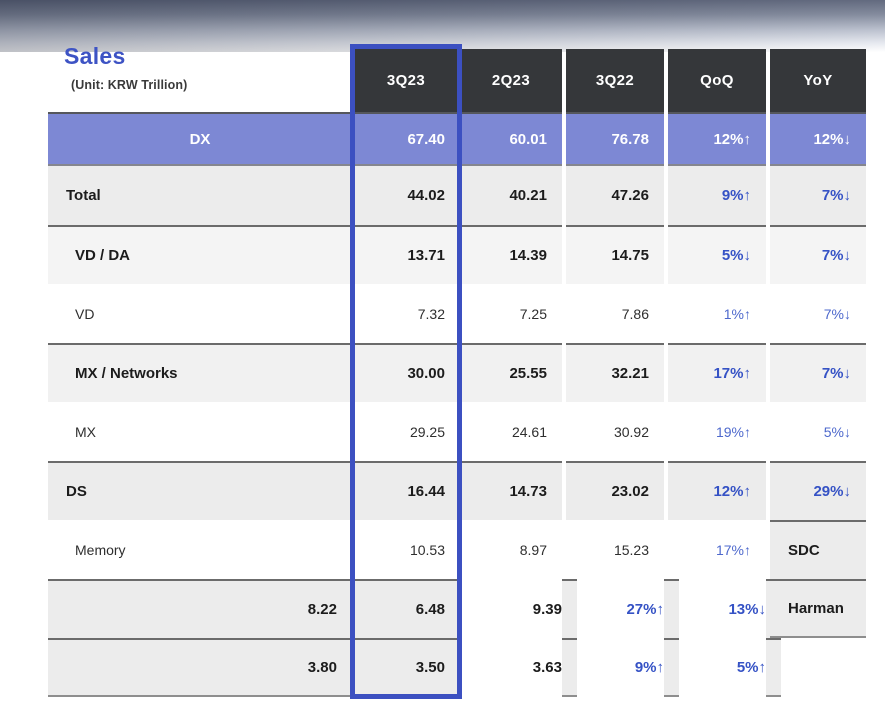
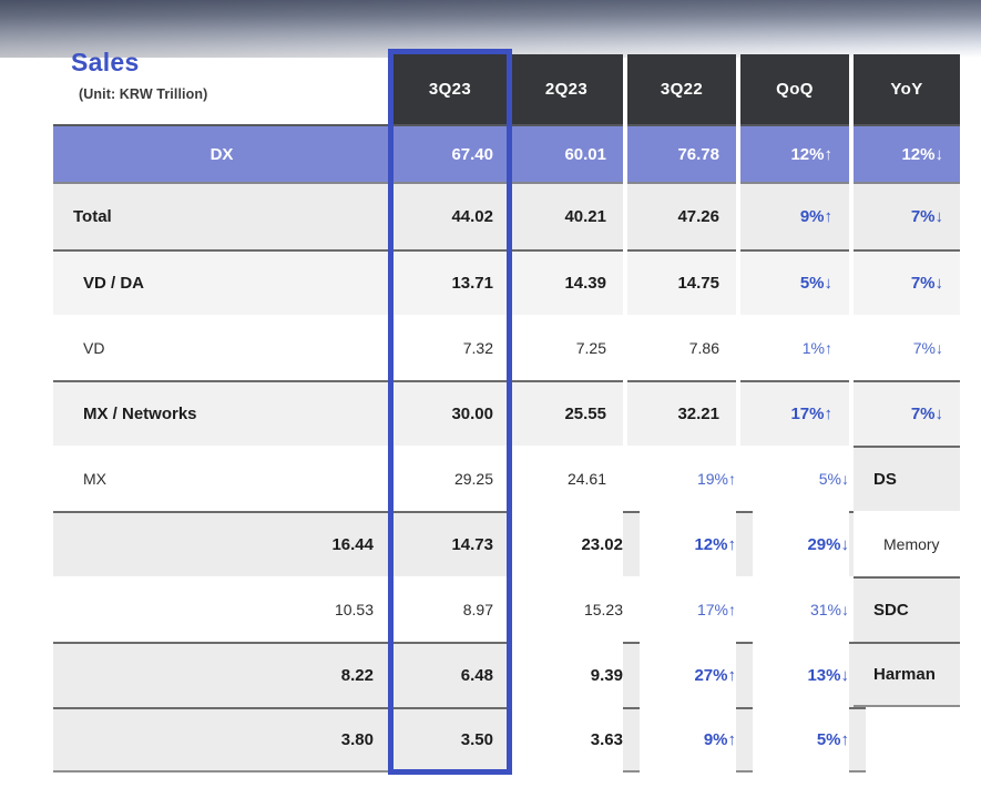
  Sales
  (Unit: KRW Trillion)
  3Q23
  2Q23
  3Q22
  QoQ
  YoY
  DX
  67.40
  60.01
  76.78
  12%↑
  12%↓
  Total
  44.02
  40.21
  47.26
  9%↑
  7%↓
  VD / DA
  13.71
  14.39
  14.75
  5%↓
  7%↓
  VD
  7.32
  7.25
  7.86
  1%↑
  7%↓
  MX / Networks
  30.00
  25.55
  32.21
  17%↑
  7%↓
  MX
  29.25
  24.61
- 30.92
  19%↑
  5%↓
  DS
  16.44
  14.73
  23.02
  12%↑
  29%↓
  Memory
  10.53
  8.97
  15.23
  17%↑
+ 31%↓
  SDC
  8.22
  6.48
  9.39
  27%↑
  13%↓
  Harman
  3.80
  3.50
  3.63
  9%↑
  5%↑
